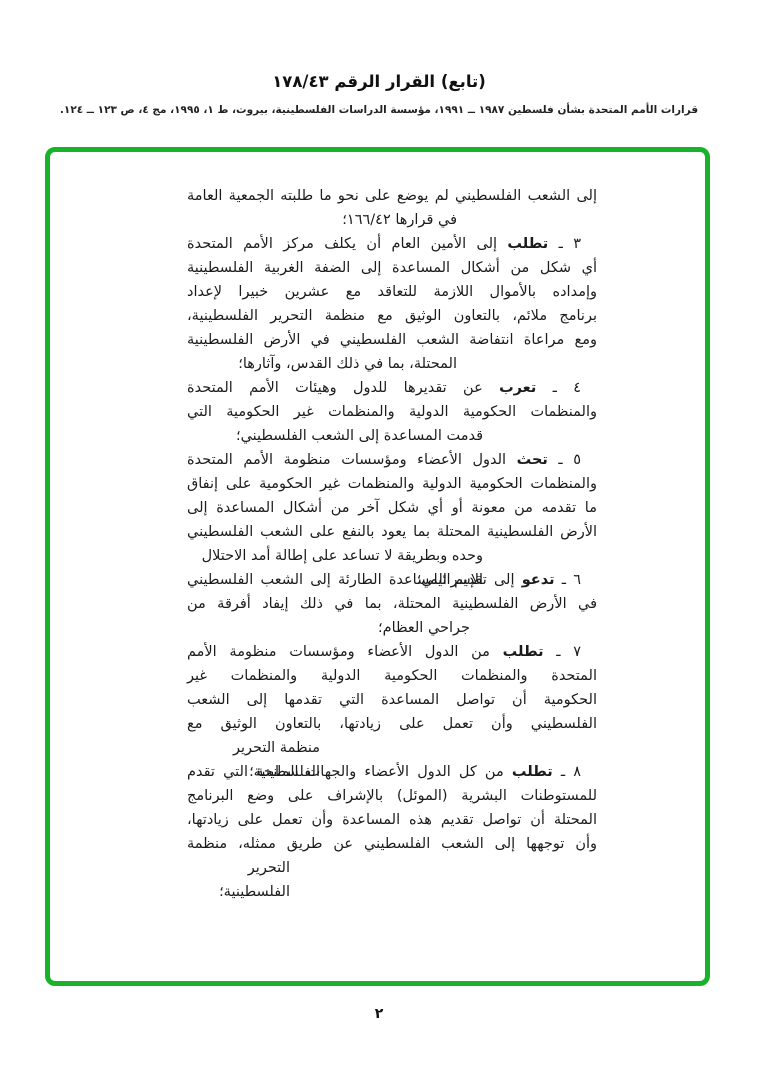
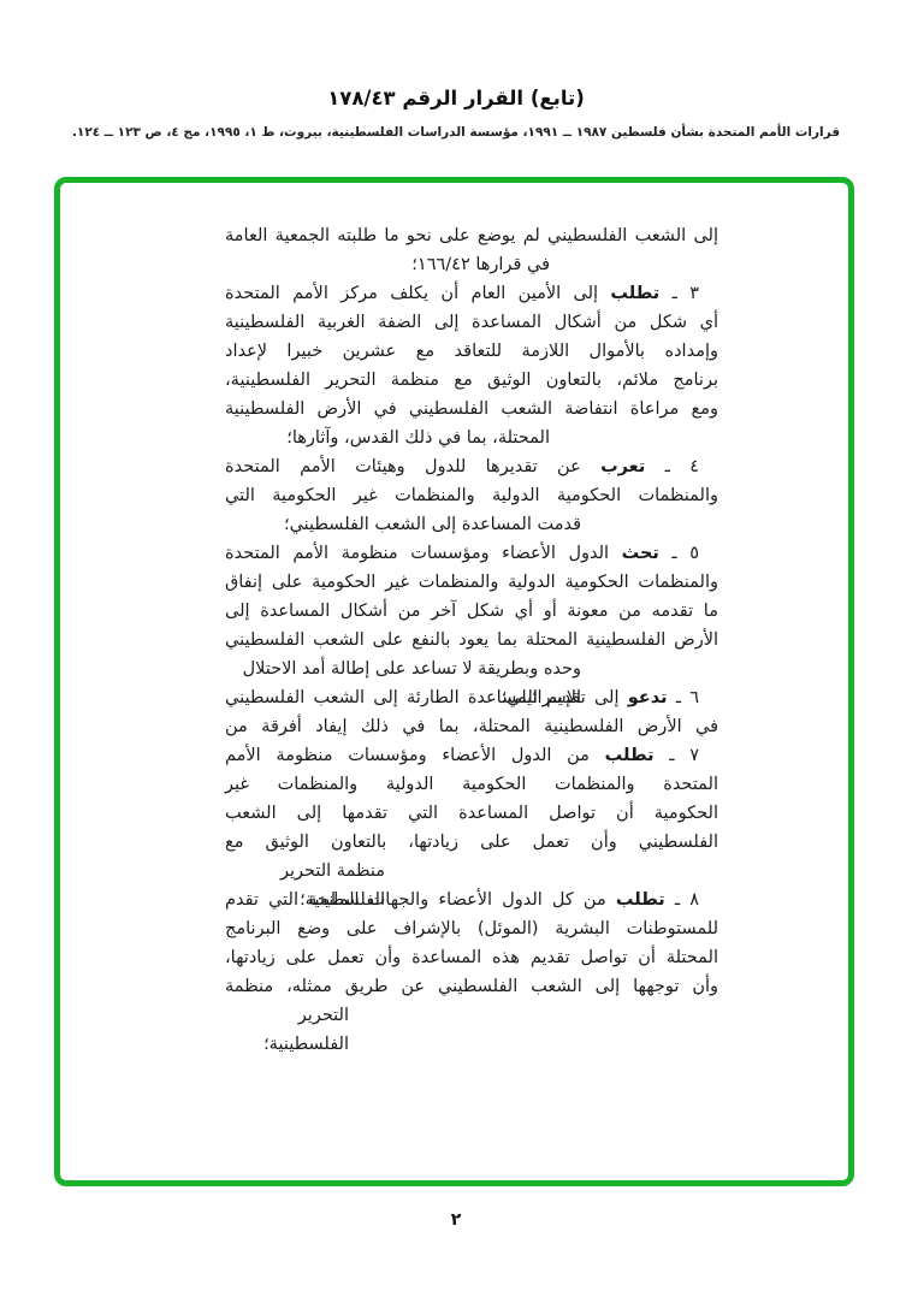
  (تابع) القرار الرقم ١٧٨/٤٣
  قرارات الأمم المتحدة بشأن فلسطين ١٩٨٧ ــ ١٩٩١، مؤسسة الدراسات الفلسطينية، بيروت، ط ١، ١٩٩٥، مج ٤، ص ١٢٣ ــ ١٢٤.
  إلى الشعب الفلسطيني لم يوضع على نحو ما طلبته الجمعية العامة
  في قرارها ١٦٦/٤٢؛
  ٣ ـ تطلب إلى الأمين العام أن يكلف مركز الأمم المتحدة
  أي شكل من أشكال المساعدة إلى الضفة الغربية الفلسطينية
  وإمداده بالأموال اللازمة للتعاقد مع عشرين خبيرا لإعداد
  برنامج ملائم، بالتعاون الوثيق مع منظمة التحرير الفلسطينية،
  ومع مراعاة انتفاضة الشعب الفلسطيني في الأرض الفلسطينية
  المحتلة، بما في ذلك القدس، وآثارها؛
  ٤ ـ تعرب عن تقديرها للدول وهيئات الأمم المتحدة
  والمنظمات الحكومية الدولية والمنظمات غير الحكومية التي
  قدمت المساعدة إلى الشعب الفلسطيني؛
  ٥ ـ تحث الدول الأعضاء ومؤسسات منظومة الأمم المتحدة
  والمنظمات الحكومية الدولية والمنظمات غير الحكومية على إنفاق
  ما تقدمه من معونة أو أي شكل آخر من أشكال المساعدة إلى
  الأرض الفلسطينية المحتلة بما يعود بالنفع على الشعب الفلسطيني
  وحده وبطريقة لا تساعد على إطالة أمد الاحتلال الإسرائيلي؛
  ٦ ـ تدعو إلى تقديم المساعدة الطارئة إلى الشعب الفلسطيني
  في الأرض الفلسطينية المحتلة، بما في ذلك إيفاد أفرقة من
- جراحي العظام؛
  ٧ ـ تطلب من الدول الأعضاء ومؤسسات منظومة الأمم
  المتحدة والمنظمات الحكومية الدولية والمنظمات غير
  الحكومية أن تواصل المساعدة التي تقدمها إلى الشعب
  الفلسطيني وأن تعمل على زيادتها، بالتعاون الوثيق مع
  منظمة التحرير الفلسطينية؛
  ٨ ـ تطلب من كل الدول الأعضاء والجهات المانحة التي تقدم
  للمستوطنات البشرية (الموئل) بالإشراف على وضع البرنامج
  المحتلة أن تواصل تقديم هذه المساعدة وأن تعمل على زيادتها،
  وأن توجهها إلى الشعب الفلسطيني عن طريق ممثله، منظمة
  التحرير الفلسطينية؛
  ٢
